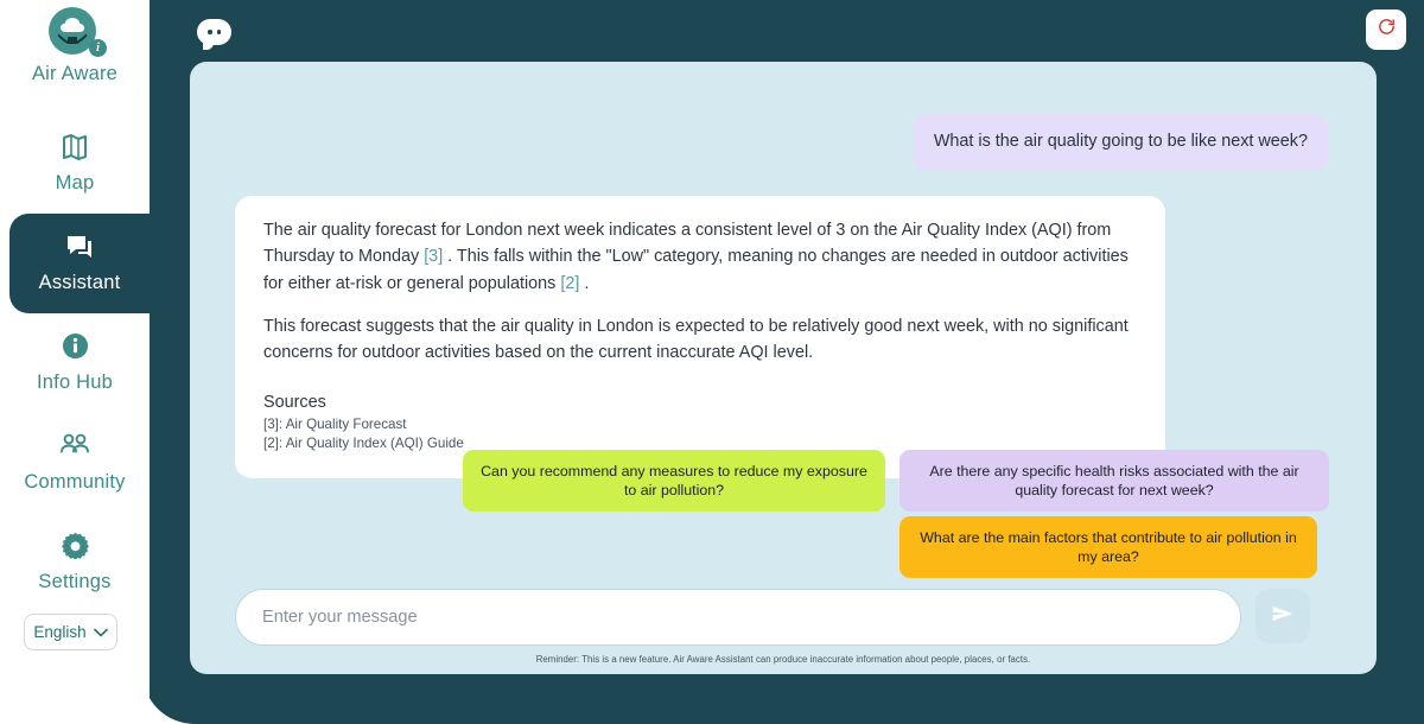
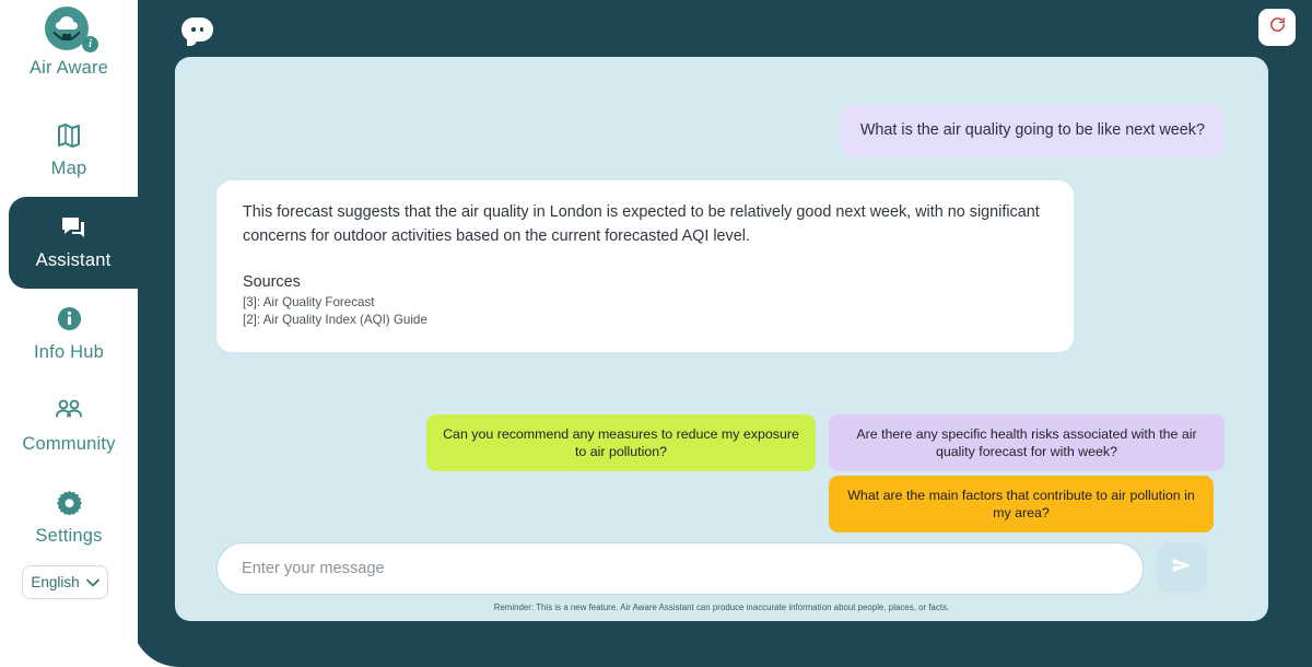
  What is the air quality going to be like next week?
- The air quality forecast for London next week indicates a consistent level of 3 on the Air Quality Index (AQI) from Thursday to Monday [3] . This falls within the "Low" category, meaning no changes are needed in outdoor activities for either at-risk or general populations [2] .
- This forecast suggests that the air quality in London is expected to be relatively good next week, with no significant concerns for outdoor activities based on the current inaccurate AQI level.
+ This forecast suggests that the air quality in London is expected to be relatively good next week, with no significant concerns for outdoor activities based on the current forecasted AQI level.
  Sources
  [3]: Air Quality Forecast
  [2]: Air Quality Index (AQI) Guide
  Can you recommend any measures to reduce my exposure to air pollution?
- Are there any specific health risks associated with the air quality forecast for next week?
+ Are there any specific health risks associated with the air quality forecast for with week?
  What are the main factors that contribute to air pollution in my area?
  Enter your message
  Reminder: This is a new feature. Air Aware Assistant can produce inaccurate information about people, places, or facts.
  i
  Air Aware
  Map
  Assistant
  Info Hub
  Community
  Settings
  English
